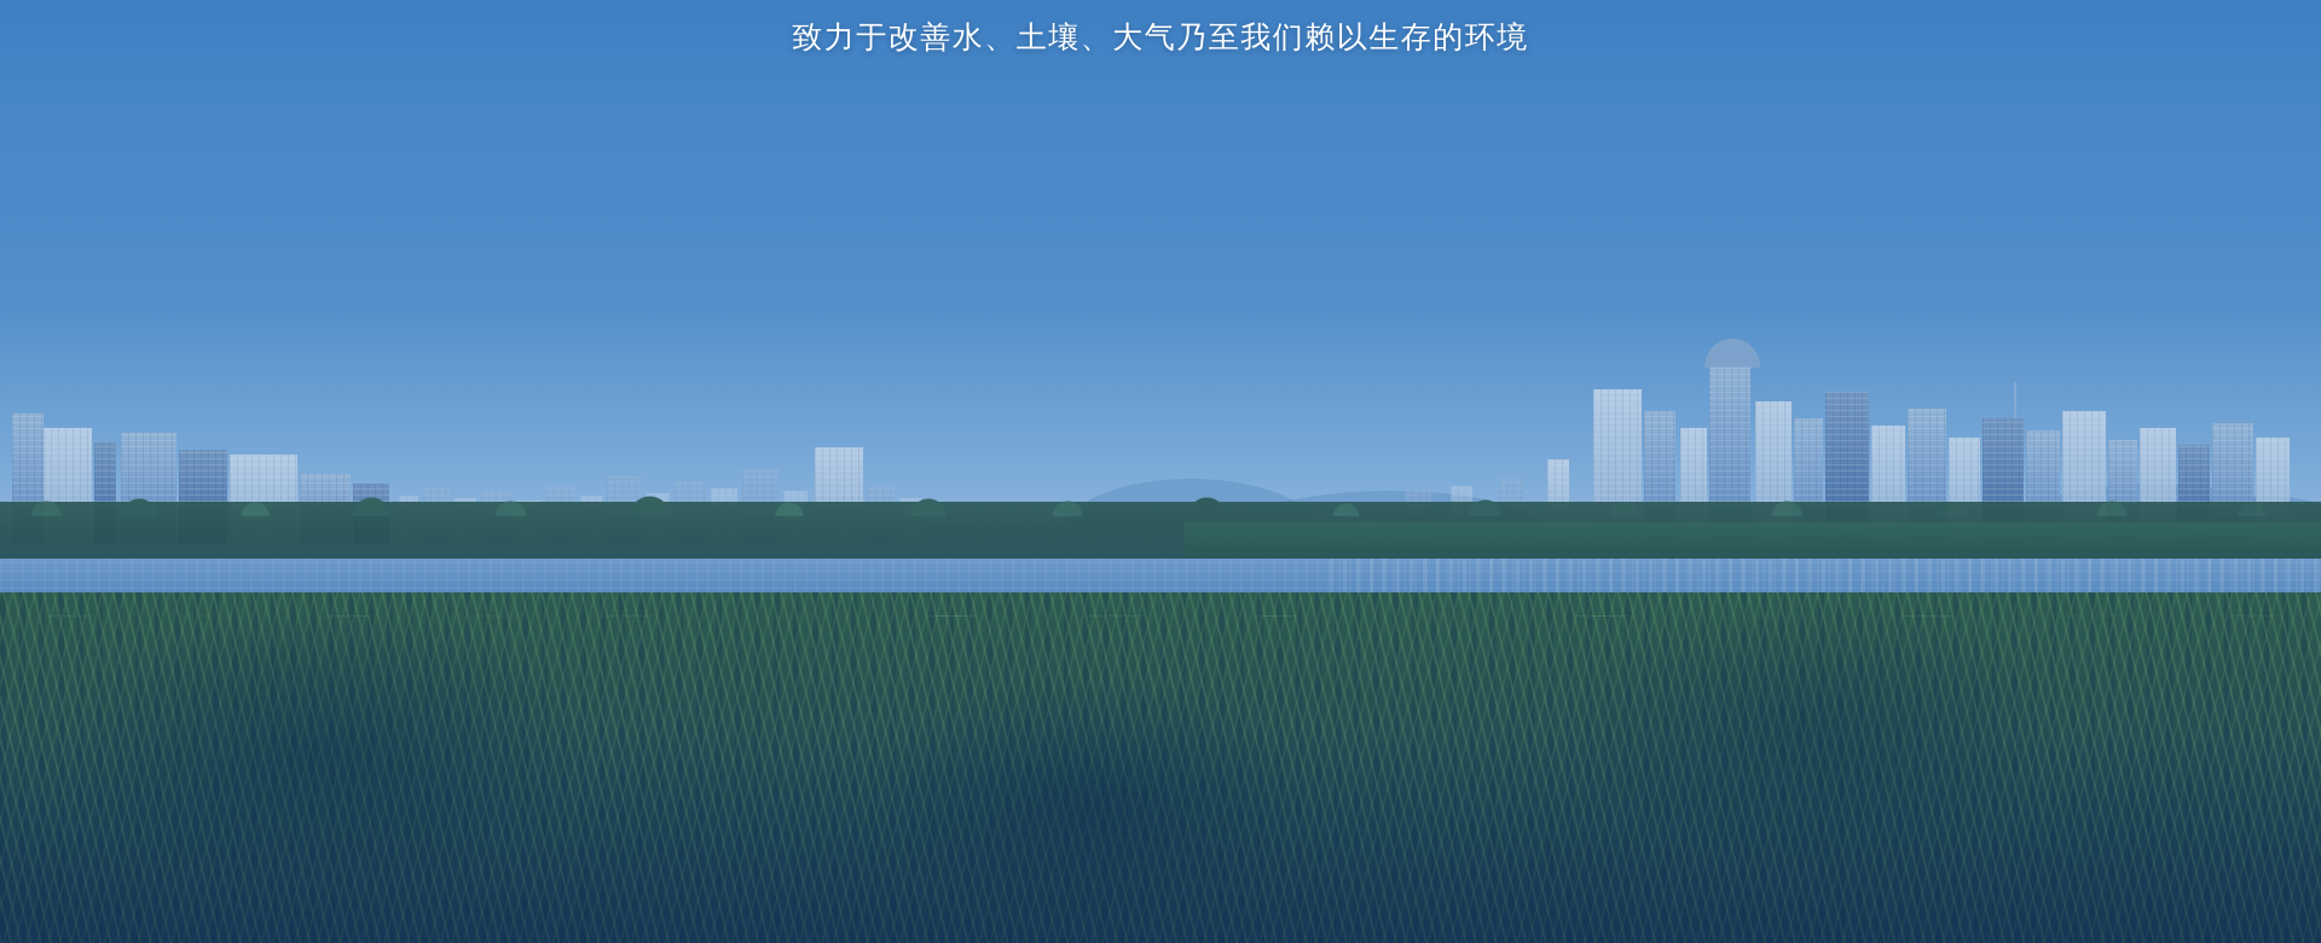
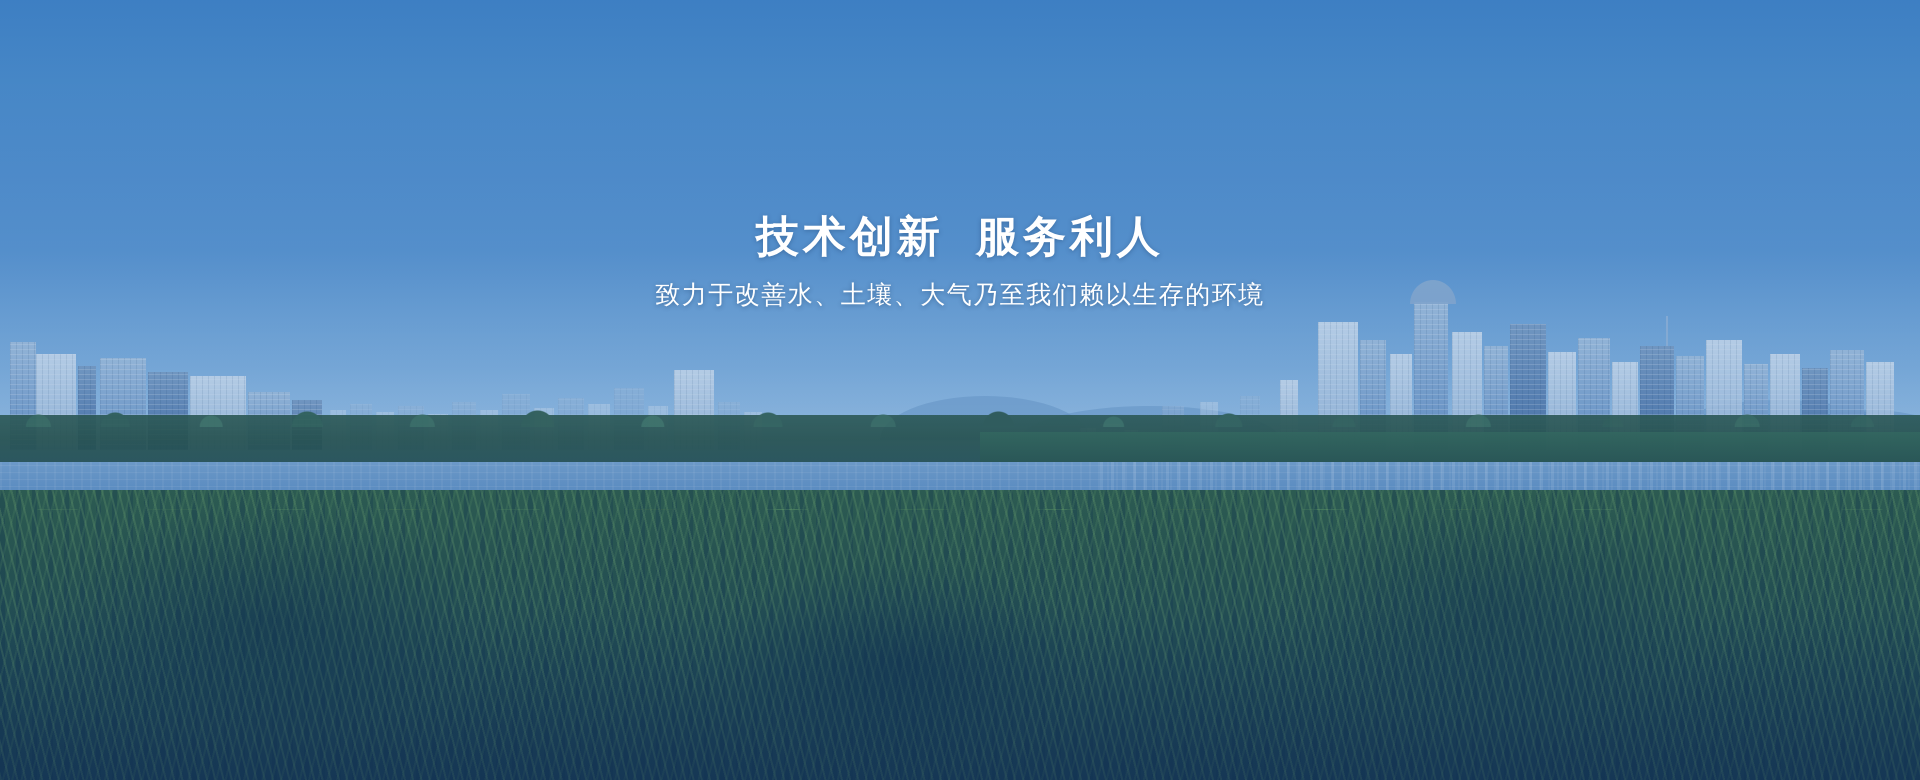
+ 技术创新 服务利人
  致力于改善水、土壤、大气乃至我们赖以生存的环境
